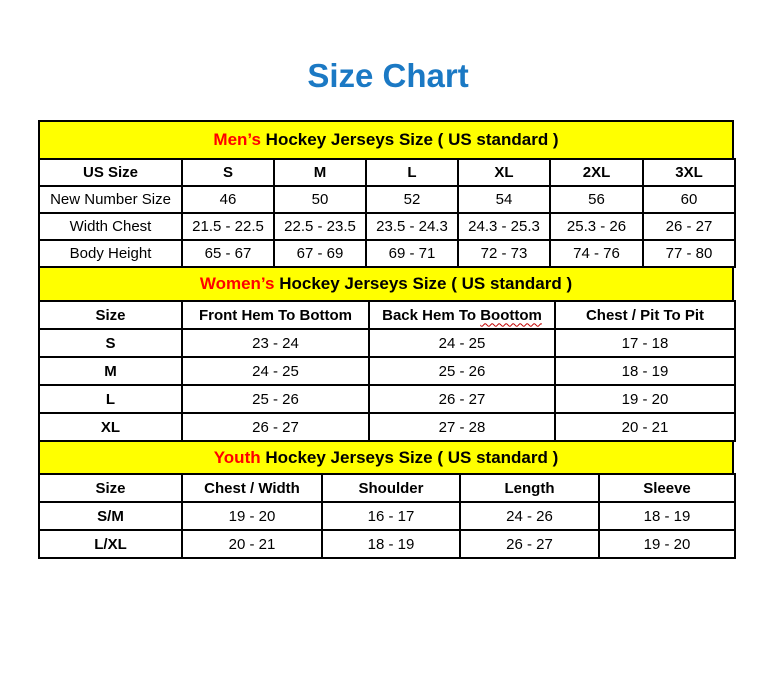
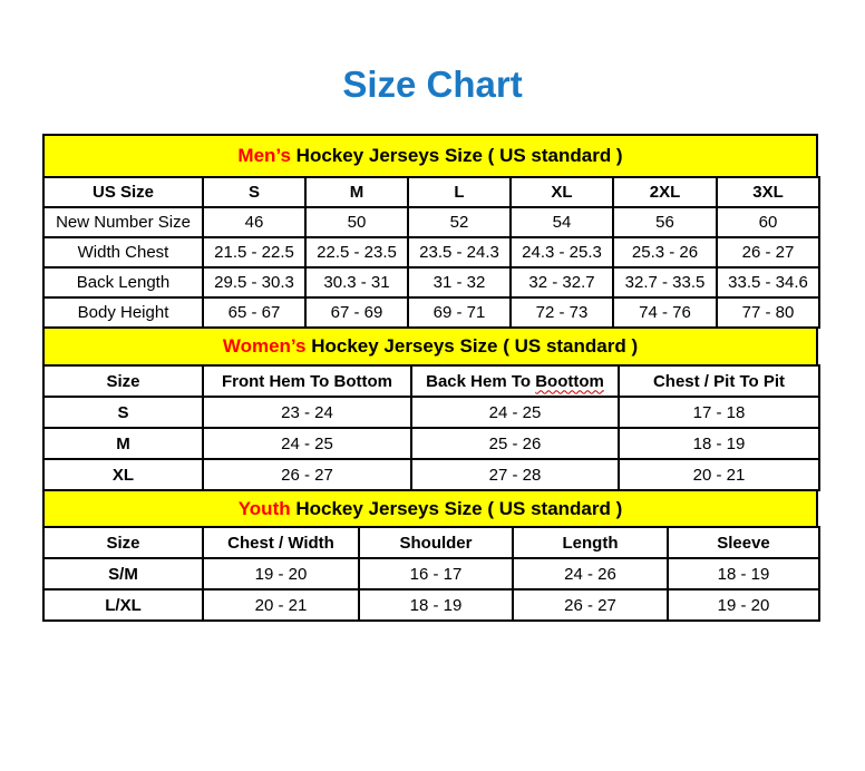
  Size Chart
  Men’s
  Hockey Jerseys Size ( US standard )
  US Size	S	M	L	XL	2XL	3XL
  New Number Size	46	50	52	54	56	60
  Width Chest	21.5 - 22.5	22.5 - 23.5	23.5 - 24.3	24.3 - 25.3	25.3 - 26	26 - 27
+ Back Length	29.5 - 30.3	30.3 - 31	31 - 32	32 - 32.7	32.7 - 33.5	33.5 - 34.6
  Body Height	65 - 67	67 - 69	69 - 71	72 - 73	74 - 76	77 - 80
  Women’s
  Hockey Jerseys Size ( US standard )
  Size	Front Hem To Bottom	Back Hem To Boottom	Chest / Pit To Pit
  S	23 - 24	24 - 25	17 - 18
  M	24 - 25	25 - 26	18 - 19
- L	25 - 26	26 - 27	19 - 20
  XL	26 - 27	27 - 28	20 - 21
  Youth
  Hockey Jerseys Size ( US standard )
  Size	Chest / Width	Shoulder	Length	Sleeve
  S/M	19 - 20	16 - 17	24 - 26	18 - 19
  L/XL	20 - 21	18 - 19	26 - 27	19 - 20
